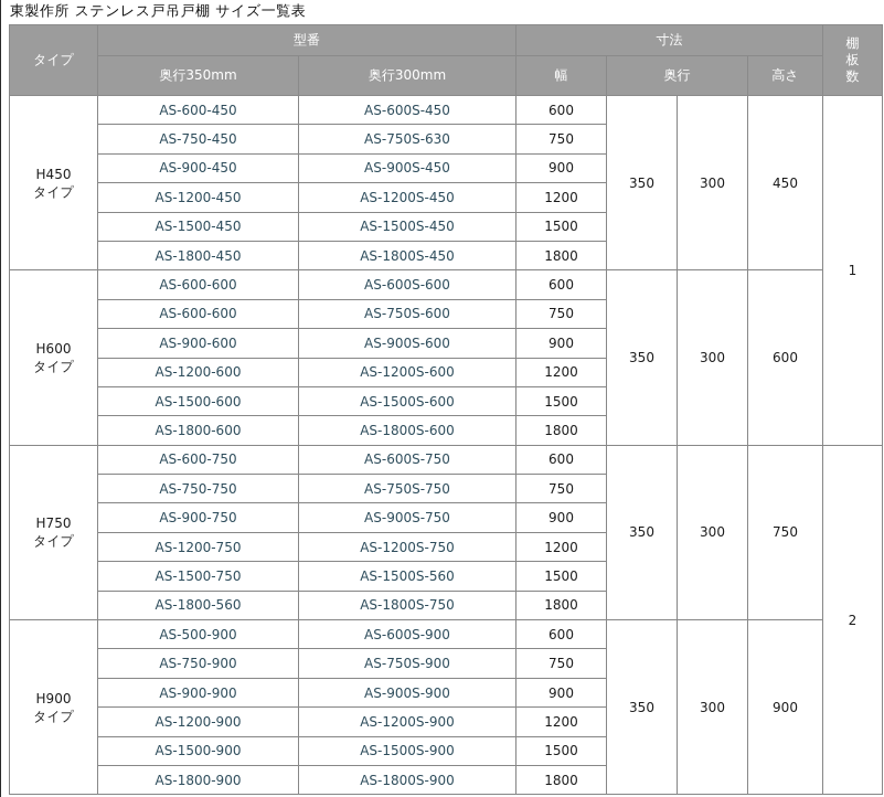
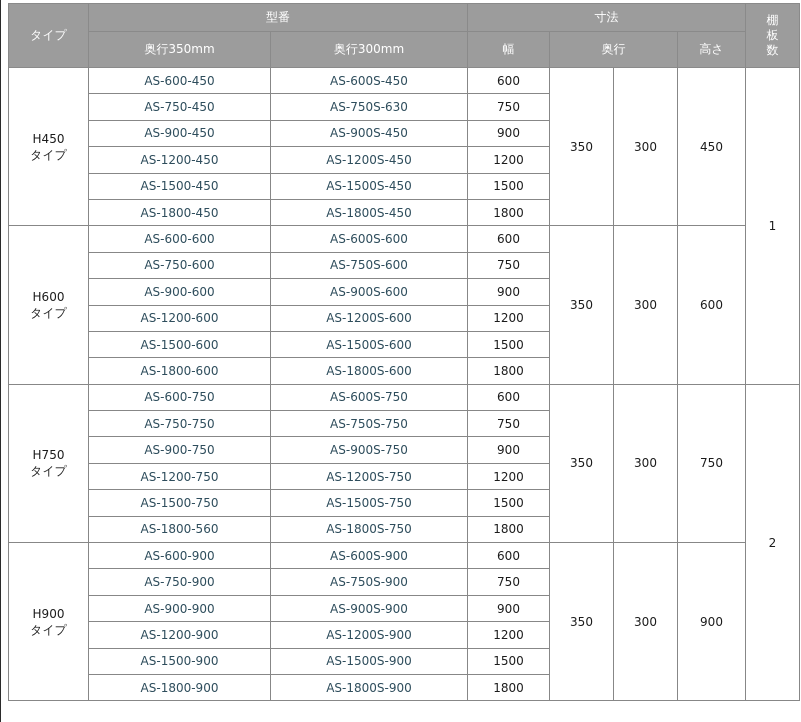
- 東製作所 ステンレス戸吊戸棚 サイズ一覧表
  タイプ	型番	寸法	棚 板 数
  奥行350mm	奥行300mm	幅	奥行	高さ
  H450タイプ	AS-600-450	AS-600S-450	600	350	300	450	1
  AS-750-450	AS-750S-630	750
  AS-900-450	AS-900S-450	900
  AS-1200-450	AS-1200S-450	1200
  AS-1500-450	AS-1500S-450	1500
  AS-1800-450	AS-1800S-450	1800
  H600タイプ	AS-600-600	AS-600S-600	600	350	300	600
- AS-600-600	AS-750S-600	750
+ AS-750-600	AS-750S-600	750
  AS-900-600	AS-900S-600	900
  AS-1200-600	AS-1200S-600	1200
  AS-1500-600	AS-1500S-600	1500
  AS-1800-600	AS-1800S-600	1800
  H750タイプ	AS-600-750	AS-600S-750	600	350	300	750	2
  AS-750-750	AS-750S-750	750
  AS-900-750	AS-900S-750	900
  AS-1200-750	AS-1200S-750	1200
- AS-1500-750	AS-1500S-560	1500
+ AS-1500-750	AS-1500S-750	1500
  AS-1800-560	AS-1800S-750	1800
- H900タイプ	AS-500-900	AS-600S-900	600	350	300	900
+ H900タイプ	AS-600-900	AS-600S-900	600	350	300	900
  AS-750-900	AS-750S-900	750
  AS-900-900	AS-900S-900	900
  AS-1200-900	AS-1200S-900	1200
  AS-1500-900	AS-1500S-900	1500
  AS-1800-900	AS-1800S-900	1800
